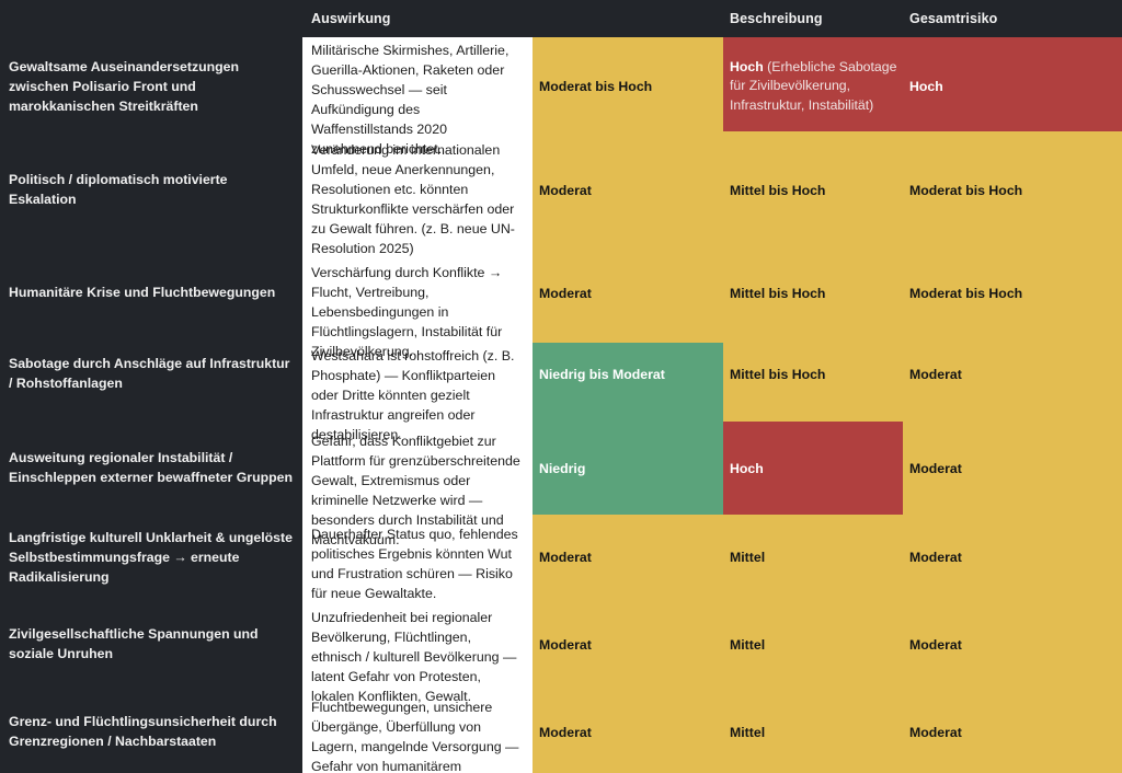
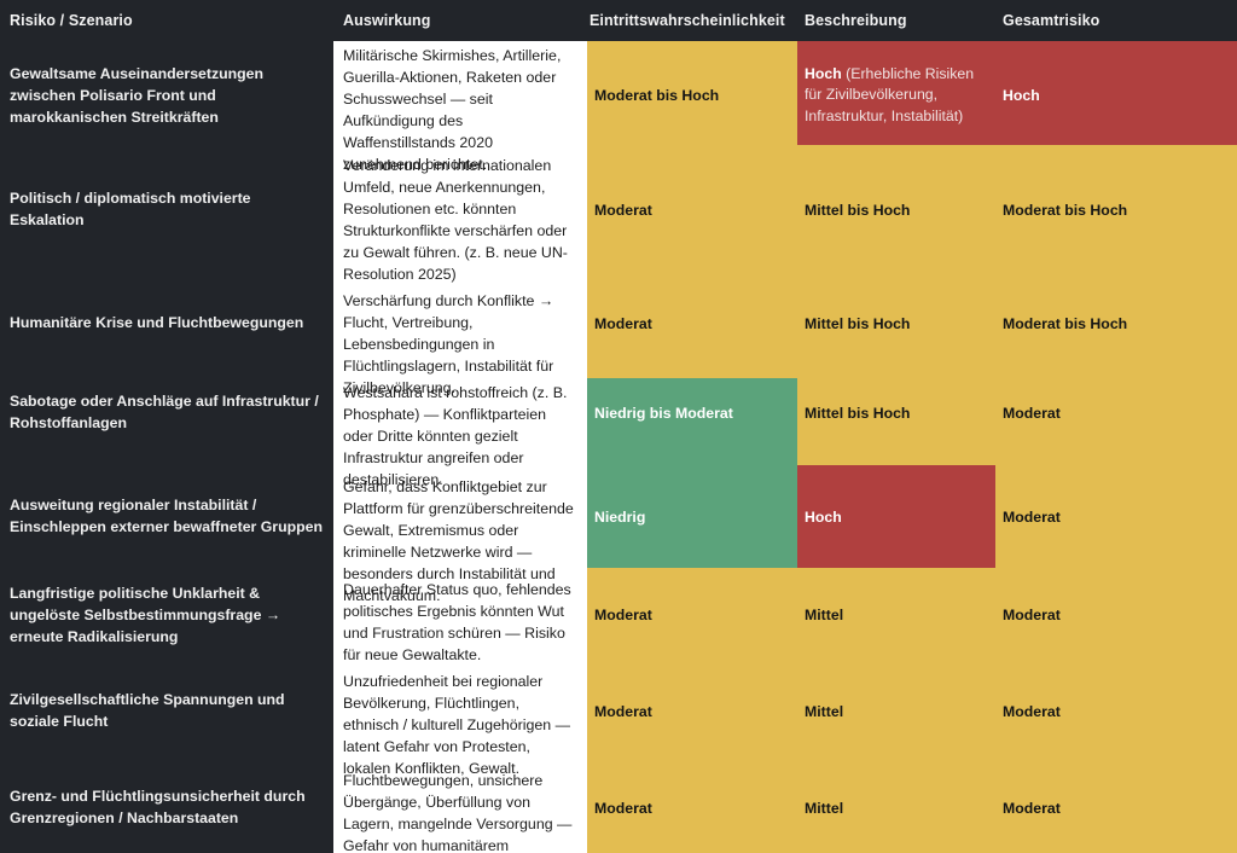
+ Risiko / Szenario
  Auswirkung
+ Eintrittswahrscheinlichkeit
  Beschreibung
  Gesamtrisiko
  Gewaltsame Auseinandersetzungen zwischen Polisario Front und marokkanischen Streitkräften
  Militärische Skirmishes, Artillerie, Guerilla-Aktionen, Raketen oder Schusswechsel — seit Aufkündigung des Waffenstillstands 2020 zunehmend berichtet.
  Moderat bis Hoch
- Hoch (Erhebliche Sabotage für Zivilbevölkerung, Infrastruktur, Instabilität)
+ Hoch (Erhebliche Risiken für Zivilbevölkerung, Infrastruktur, Instabilität)
  Hoch
  Politisch / diplomatisch motivierte Eskalation
  Veränderung im internationalen Umfeld, neue Anerkennungen, Resolutionen etc. könnten Strukturkonflikte verschärfen oder zu Gewalt führen. (z. B. neue UN-Resolution 2025)
  Moderat
  Mittel bis Hoch
  Moderat bis Hoch
  Humanitäre Krise und Fluchtbewegungen
  Verschärfung durch Konflikte → Flucht, Vertreibung, Lebensbedingungen in Flüchtlingslagern, Instabilität für Zivilbevölkerung.
  Moderat
  Mittel bis Hoch
  Moderat bis Hoch
- Sabotage durch Anschläge auf Infrastruktur / Rohstoffanlagen
+ Sabotage oder Anschläge auf Infrastruktur / Rohstoffanlagen
  Westsahara ist rohstoffreich (z. B. Phosphate) — Konfliktparteien oder Dritte könnten gezielt Infrastruktur angreifen oder destabilisieren.
  Niedrig bis Moderat
  Mittel bis Hoch
  Moderat
  Ausweitung regionaler Instabilität / Einschleppen externer bewaffneter Gruppen
  Gefahr, dass Konfliktgebiet zur Plattform für grenzüberschreitende Gewalt, Extremismus oder kriminelle Netzwerke wird — besonders durch Instabilität und Machtvakuum.
  Niedrig
  Hoch
  Moderat
- Langfristige kulturell Unklarheit & ungelöste Selbstbestimmungsfrage → erneute Radikalisierung
+ Langfristige politische Unklarheit & ungelöste Selbstbestimmungsfrage → erneute Radikalisierung
  Dauerhafter Status quo, fehlendes politisches Ergebnis könnten Wut und Frustration schüren — Risiko für neue Gewaltakte.
  Moderat
  Mittel
  Moderat
- Zivilgesellschaftliche Spannungen und soziale Unruhen
+ Zivilgesellschaftliche Spannungen und soziale Flucht
- Unzufriedenheit bei regionaler Bevölkerung, Flüchtlingen, ethnisch / kulturell Bevölkerung — latent Gefahr von Protesten, lokalen Konflikten, Gewalt.
+ Unzufriedenheit bei regionaler Bevölkerung, Flüchtlingen, ethnisch / kulturell Zugehörigen — latent Gefahr von Protesten, lokalen Konflikten, Gewalt.
  Moderat
  Mittel
  Moderat
  Grenz- und Flüchtlingsunsicherheit durch Grenzregionen / Nachbarstaaten
  Fluchtbewegungen, unsichere Übergänge, Überfüllung von Lagern, mangelnde Versorgung — Gefahr von humanitärem
  Moderat
  Mittel
  Moderat
